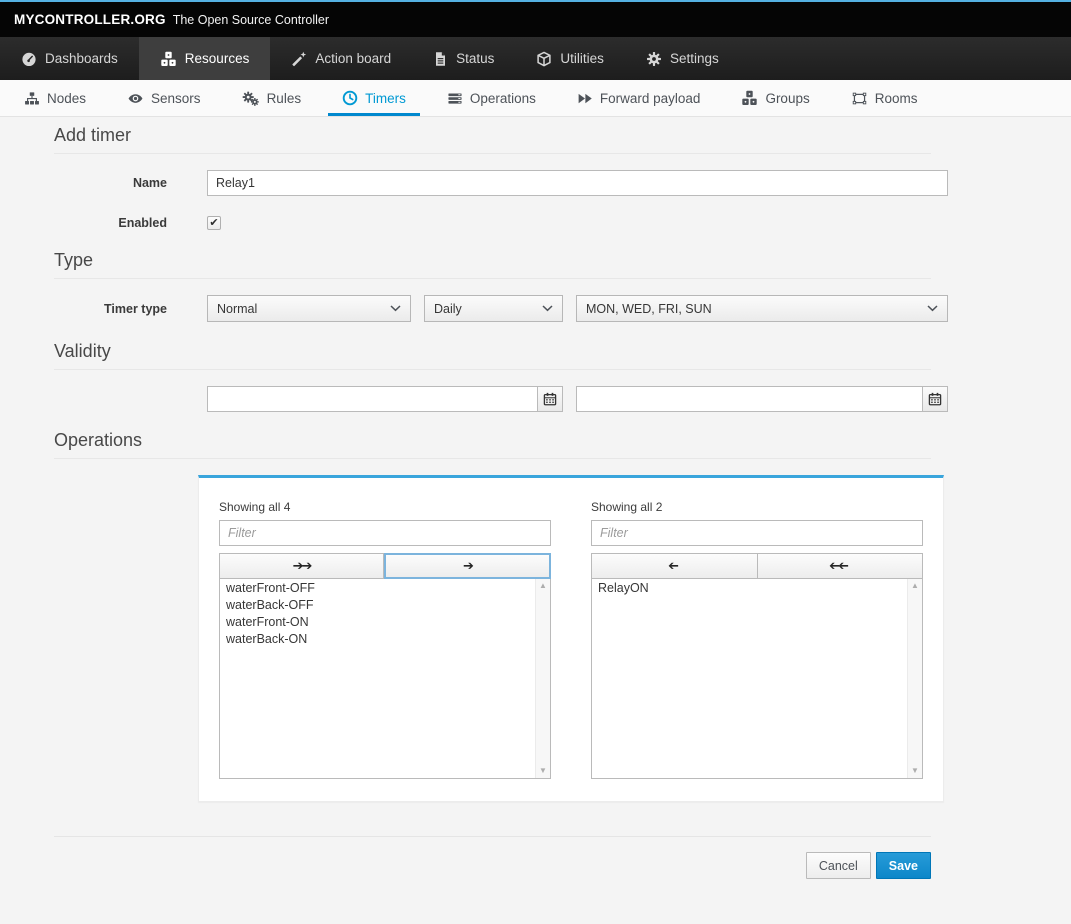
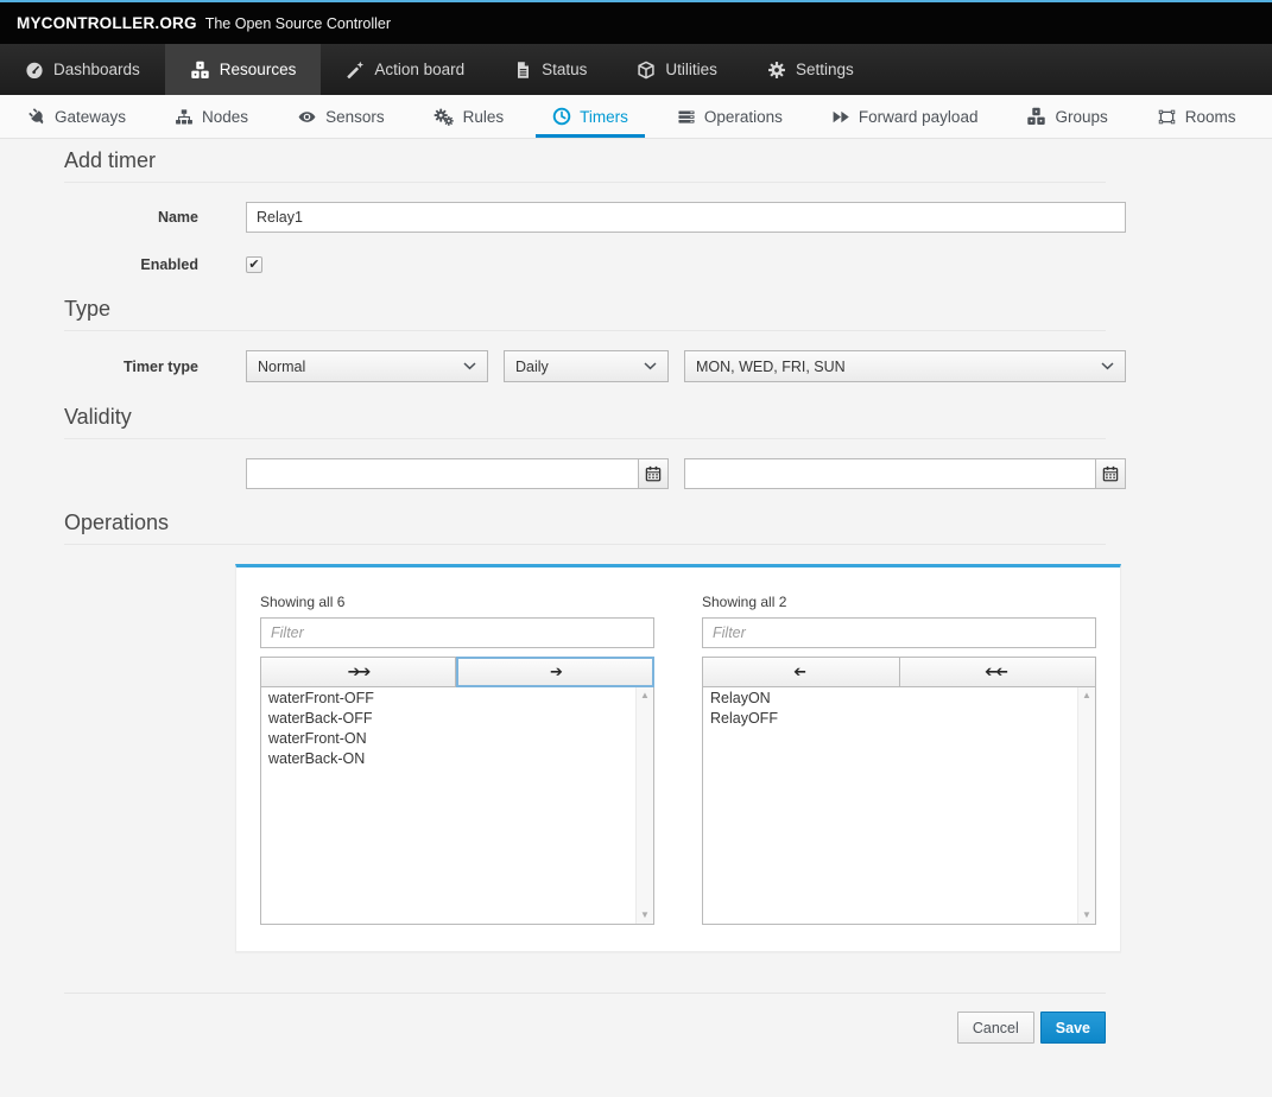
  MYCONTROLLER.ORG
  The Open Source Controller
  Dashboards
  Resources
  Action board
  Status
  Utilities
  Settings
+ Gateways
  Nodes
  Sensors
  Rules
  Timers
  Operations
  Forward payload
  Groups
  Rooms
  Add timer
  Name
  Relay1
  Enabled
  ✔
  Type
  Timer type
  Normal
  Daily
  MON, WED, FRI, SUN
  Validity
  Operations
- Showing all 4
+ Showing all 6
  Filter
  ➔➔
  ➔
  waterFront-OFF
  waterBack-OFF
  waterFront-ON
  waterBack-ON
  ▲
  ▼
  Showing all 2
  Filter
  RelayON
+ RelayOFF
  ▲
  ▼
  Cancel
  Save
